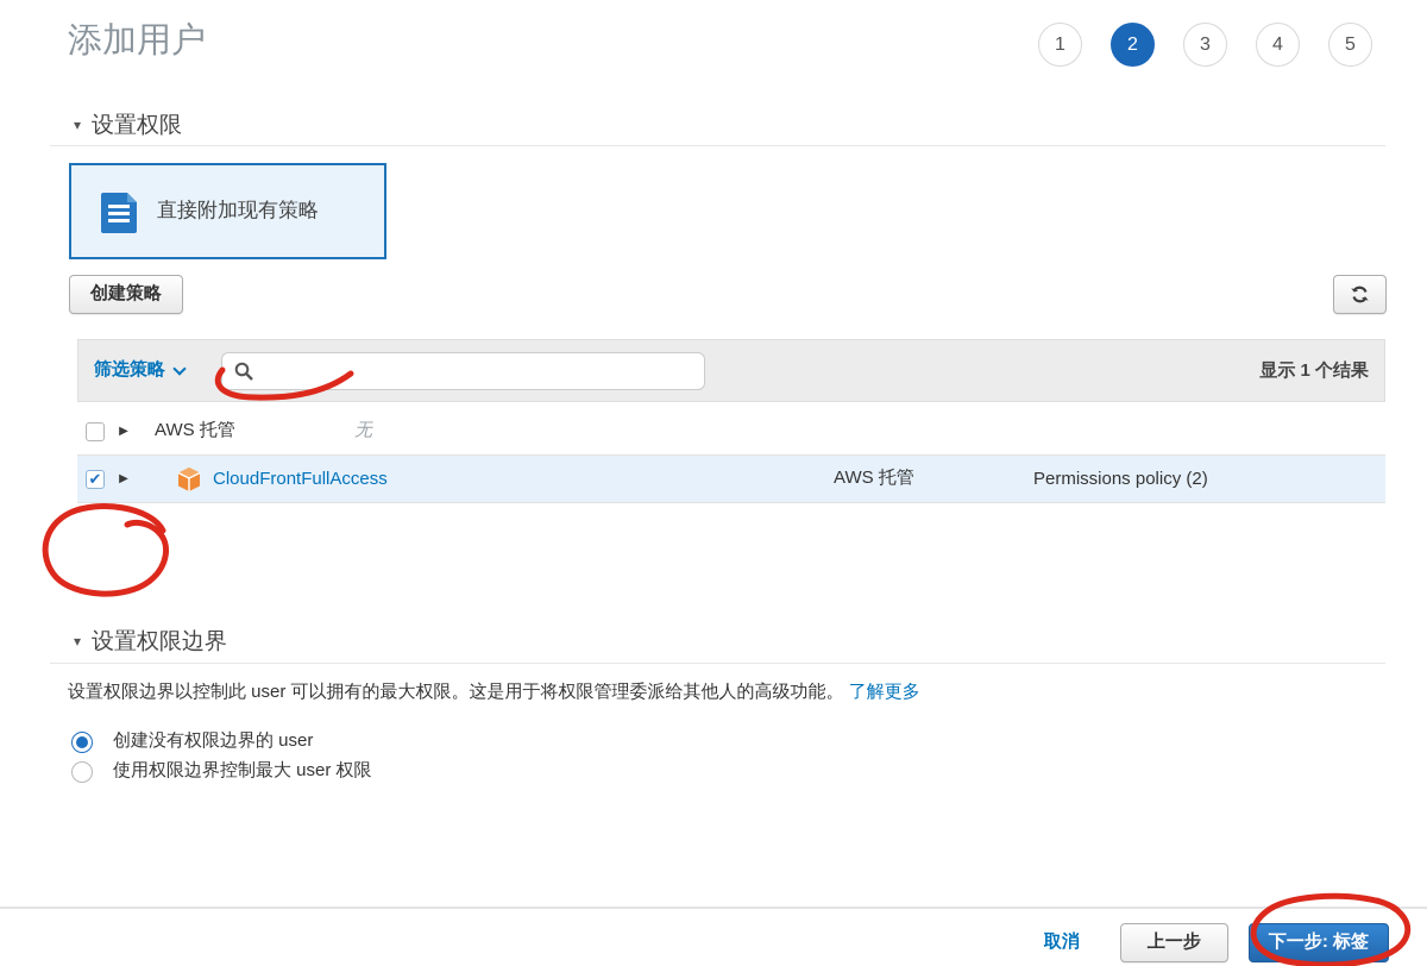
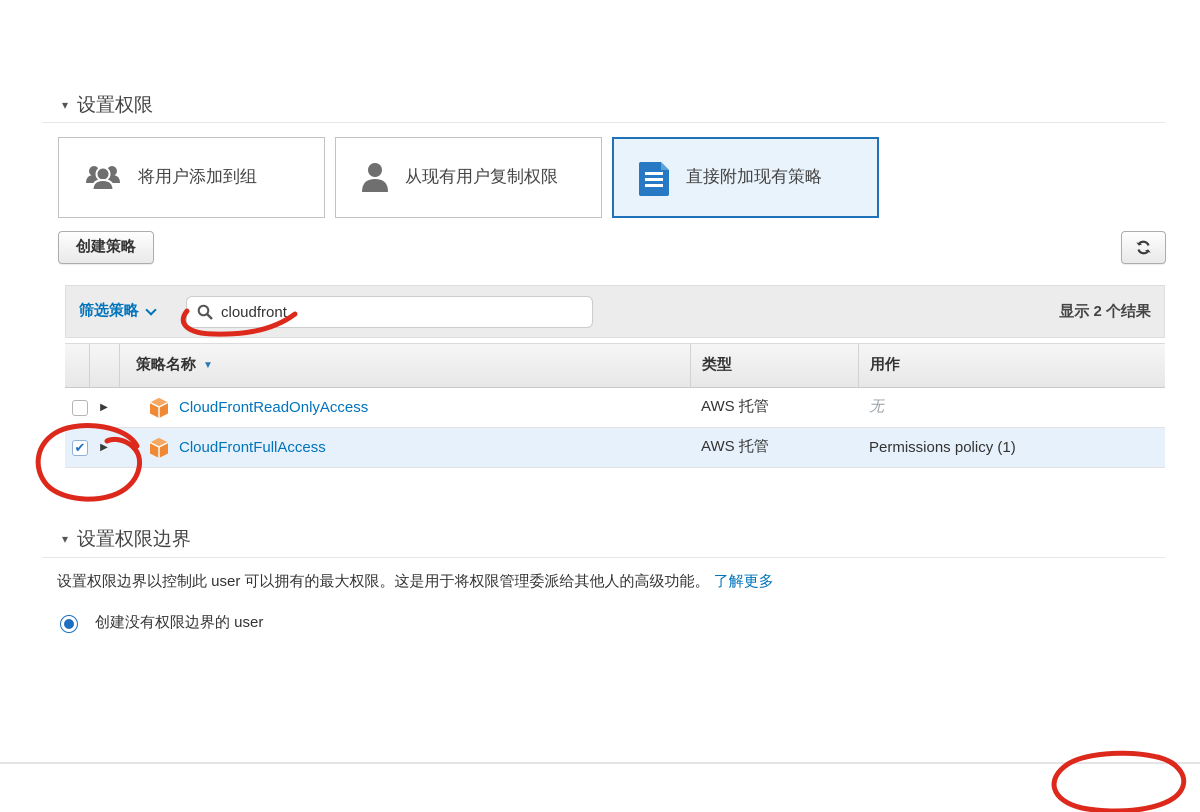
- 添加用户
- 1
- 2
- 3
- 4
- 5
  ▾
  设置权限
+ 将用户添加到组
+ 从现有用户复制权限
  直接附加现有策略
  创建策略
  筛选策略
+ cloudfront
- 显示 1 个结果
+ 显示 2 个结果
+ 策略名称
+ ▼
+ 类型
+ 用作
  ▶
+ CloudFrontReadOnlyAccess
  AWS 托管
  无
  ✔
  ▶
  CloudFrontFullAccess
  AWS 托管
- Permissions policy (2)
+ Permissions policy (1)
  ▾
  设置权限边界
  设置权限边界以控制此 user 可以拥有的最大权限。这是用于将权限管理委派给其他人的高级功能。 了解更多
  创建没有权限边界的 user
- 使用权限边界控制最大 user 权限
- 取消
- 上一步
- 下一步: 标签
